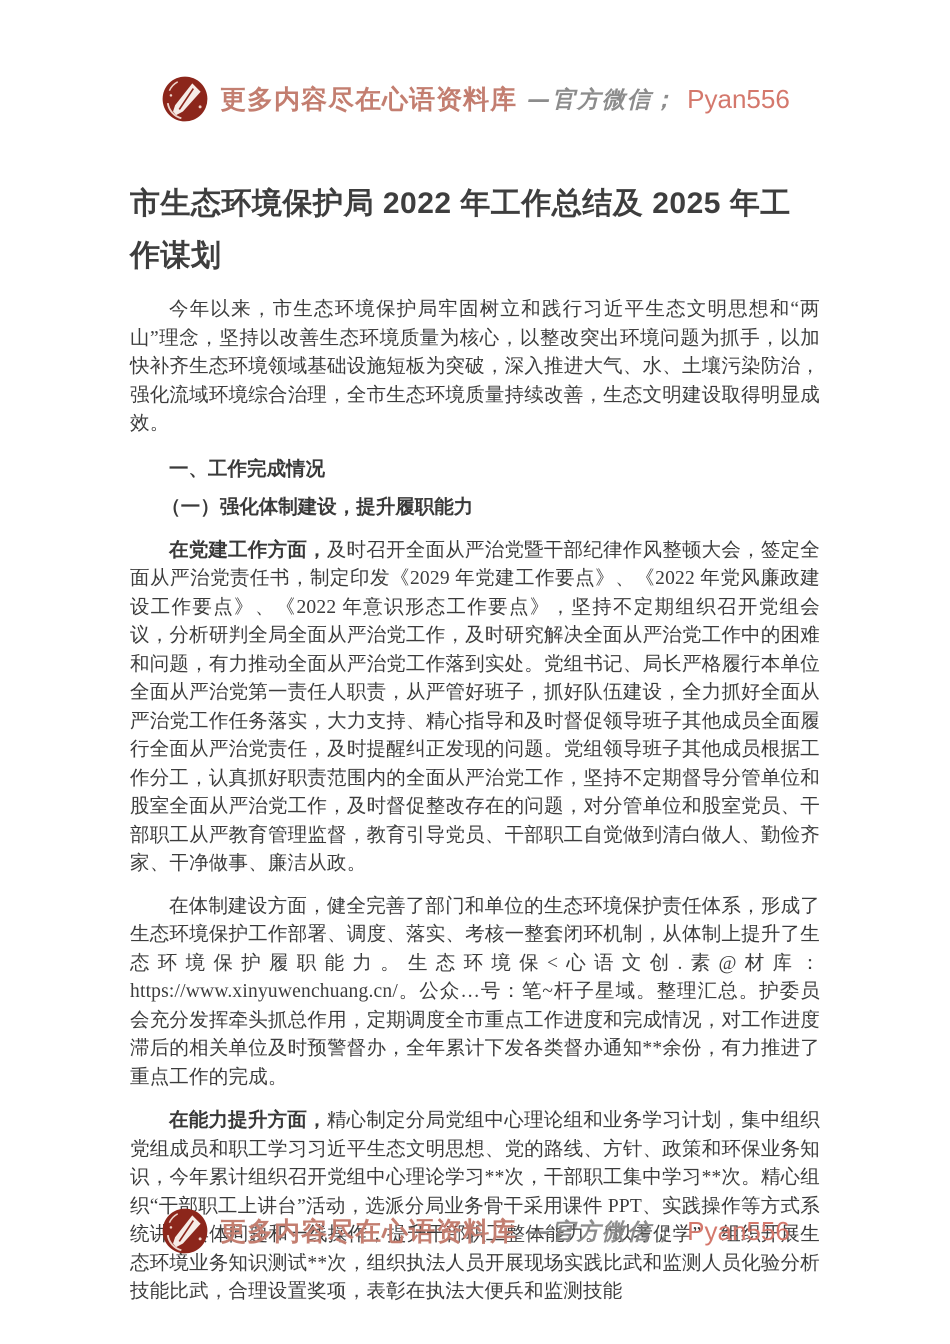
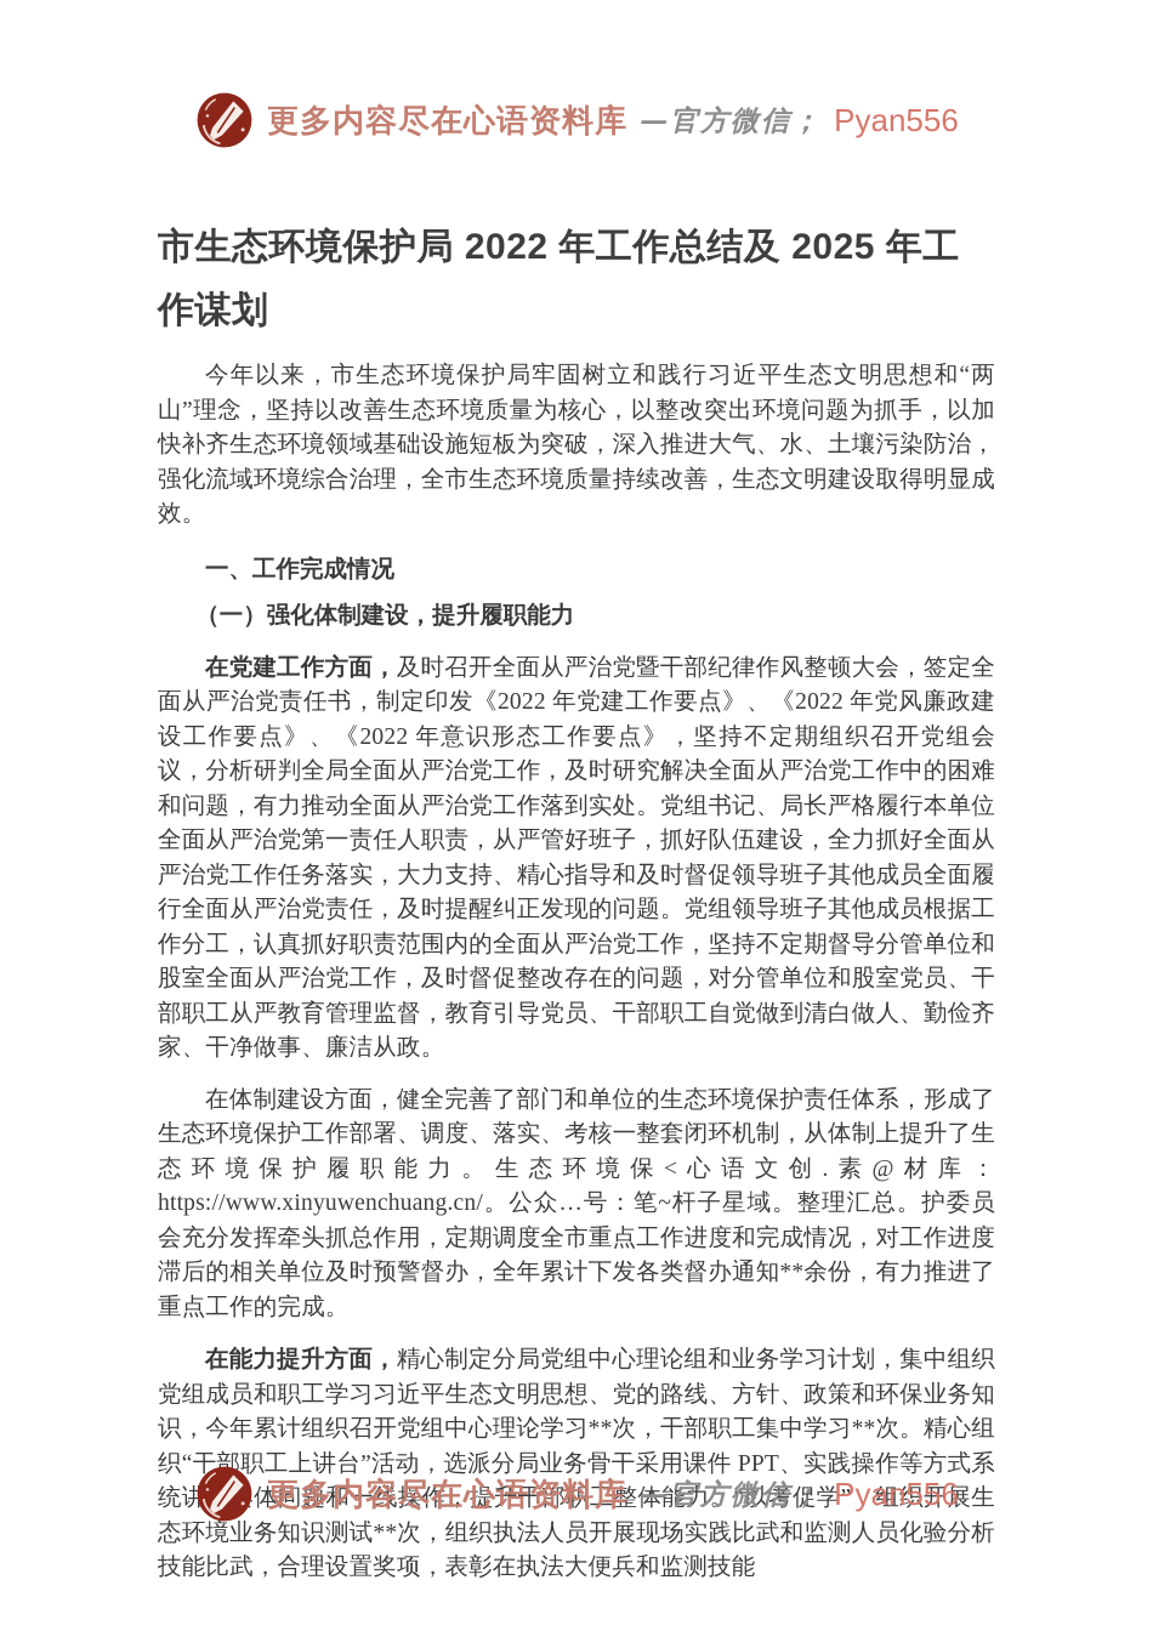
  更多内容尽在心语资料库
  —官方微信；
  Pyan556
  市生态环境保护局 2022 年工作总结及 2025 年工作谋划
  今年以来，市生态环境保护局牢固树立和践行习近平生态文明思想和“两山”理念，坚持以改善生态环境质量为核心，以整改突出环境问题为抓手，以加快补齐生态环境领域基础设施短板为突破，深入推进大气、水、土壤污染防治，强化流域环境综合治理，全市生态环境质量持续改善，生态文明建设取得明显成效。
  一、工作完成情况
  （一）强化体制建设，提升履职能力
- 在党建工作方面，及时召开全面从严治党暨干部纪律作风整顿大会，签定全面从严治党责任书，制定印发《2029 年党建工作要点》、《2022 年党风廉政建设工作要点》、《2022 年意识形态工作要点》，坚持不定期组织召开党组会议，分析研判全局全面从严治党工作，及时研究解决全面从严治党工作中的困难和问题，有力推动全面从严治党工作落到实处。党组书记、局长严格履行本单位全面从严治党第一责任人职责，从严管好班子，抓好队伍建设，全力抓好全面从严治党工作任务落实，大力支持、精心指导和及时督促领导班子其他成员全面履行全面从严治党责任，及时提醒纠正发现的问题。党组领导班子其他成员根据工作分工，认真抓好职责范围内的全面从严治党工作，坚持不定期督导分管单位和股室全面从严治党工作，及时督促整改存在的问题，对分管单位和股室党员、干部职工从严教育管理监督，教育引导党员、干部职工自觉做到清白做人、勤俭齐家、干净做事、廉洁从政。
+ 在党建工作方面，及时召开全面从严治党暨干部纪律作风整顿大会，签定全面从严治党责任书，制定印发《2022 年党建工作要点》、《2022 年党风廉政建设工作要点》、《2022 年意识形态工作要点》，坚持不定期组织召开党组会议，分析研判全局全面从严治党工作，及时研究解决全面从严治党工作中的困难和问题，有力推动全面从严治党工作落到实处。党组书记、局长严格履行本单位全面从严治党第一责任人职责，从严管好班子，抓好队伍建设，全力抓好全面从严治党工作任务落实，大力支持、精心指导和及时督促领导班子其他成员全面履行全面从严治党责任，及时提醒纠正发现的问题。党组领导班子其他成员根据工作分工，认真抓好职责范围内的全面从严治党工作，坚持不定期督导分管单位和股室全面从严治党工作，及时督促整改存在的问题，对分管单位和股室党员、干部职工从严教育管理监督，教育引导党员、干部职工自觉做到清白做人、勤俭齐家、干净做事、廉洁从政。
  在体制建设方面，健全完善了部门和单位的生态环境保护责任体系，形成了生态环境保护工作部署、调度、落实、考核一整套闭环机制，从体制上提升了生态环境保护履职能力。生态环境保<心语文创.素@材库：https://www.xinyuwenchuang.cn/。公众…号：笔~杆子星域。整理汇总。护委员会充分发挥牵头抓总作用，定期调度全市重点工作进度和完成情况，对工作进度滞后的相关单位及时预警督办，全年累计下发各类督办通知**余份，有力推进了重点工作的完成。
  在能力提升方面，精心制定分局党组中心理论组和业务学习计划，集中组织党组成员和职工学习习近平生态文明思想、党的路线、方针、政策和环保业务知识，今年累计组织召开党组中心理论学习**次，干部职工集中学习**次。精心组织“干部职工上讲台”活动，选派分局业务骨干采用课件 PPT、实践操作等方式系统讲体问题和一线操作，提升干部职工整体能力。“以考促学”，组织开展生态环境业务知识测试**次，组织执法人员开展现场实践比武和监测人员化验分析技能比武，合理设置奖项，表彰在执法大便兵和监测技能
  更多内容尽在心语资料库
  —官方微信；
  Pyan556
